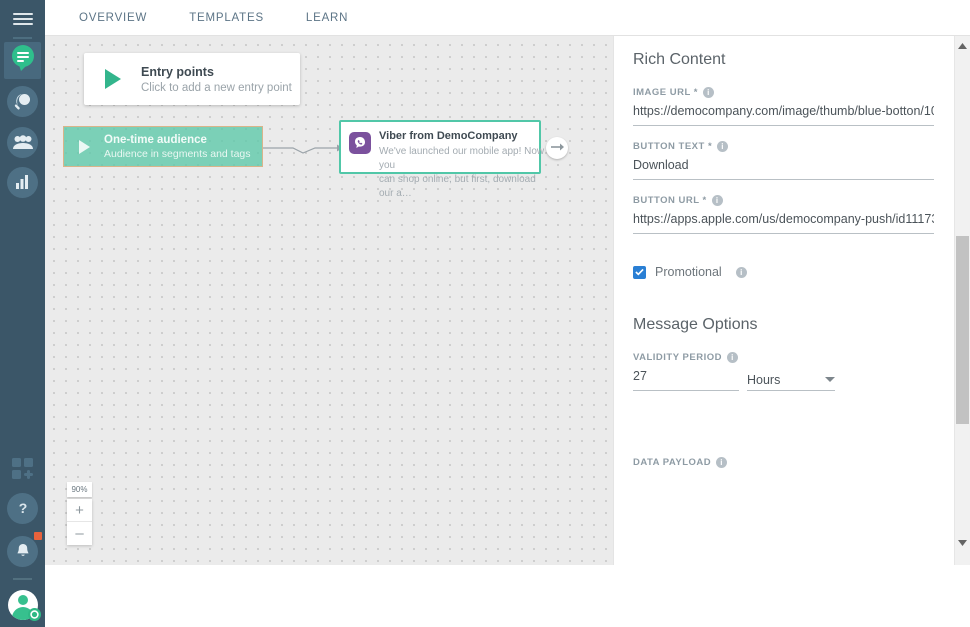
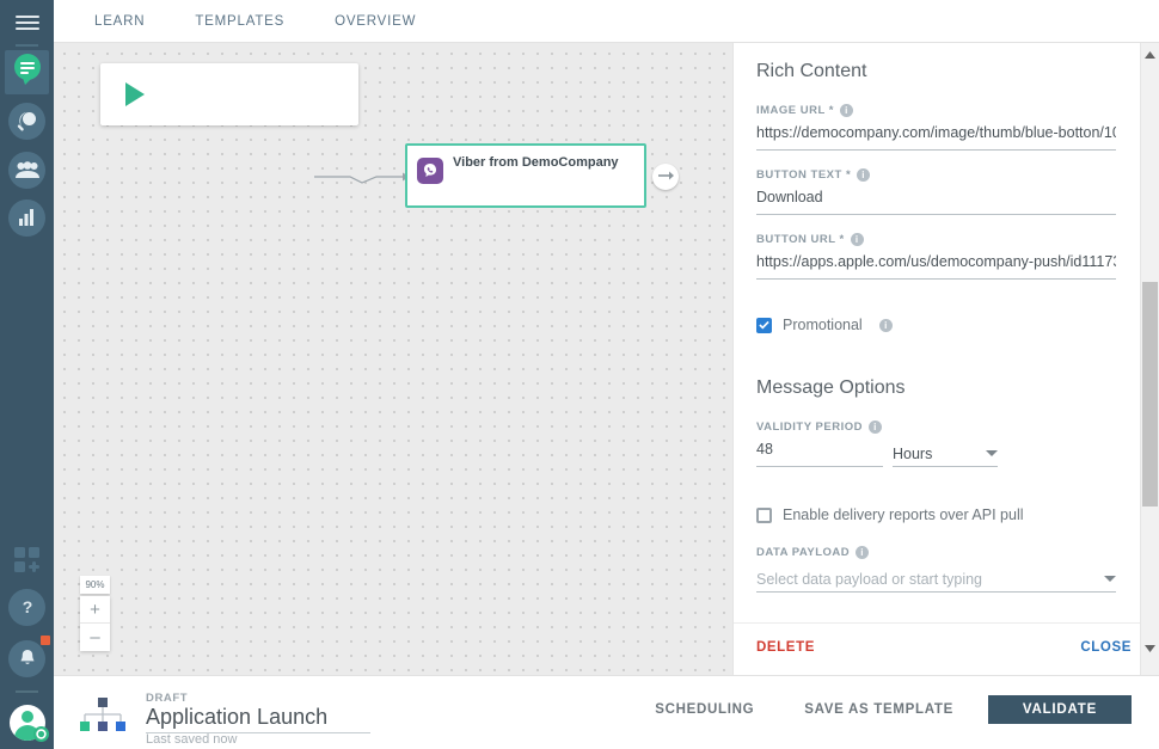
  ?
- OVERVIEW
+ LEARN
  TEMPLATES
- LEARN
+ OVERVIEW
- Entry points
- Click to add a new entry point
- One-time audience
- Audience in segments and tags
  Viber from DemoCompany
- We've launched our mobile app! Now you
- can shop online, but first, download our a…
  90%
  +
  –
  Rich Content
  IMAGE URL *
  i
  https://democompany.com/image/thumb/blue-botton/1
  BUTTON TEXT *
  i
  Download
  BUTTON URL *
  i
  https://apps.apple.com/us/democompany-push/id1117
  Promotional
  i
  Message Options
  VALIDITY PERIOD
  i
- 27
+ 48
  Hours
+ Enable delivery reports over API pull
  DATA PAYLOAD
  i
+ Select data payload or start typing
+ DELETE
+ CLOSE
+ DRAFT
+ Application Launch
+ Last saved now
+ SCHEDULING
+ SAVE AS TEMPLATE
+ VALIDATE
